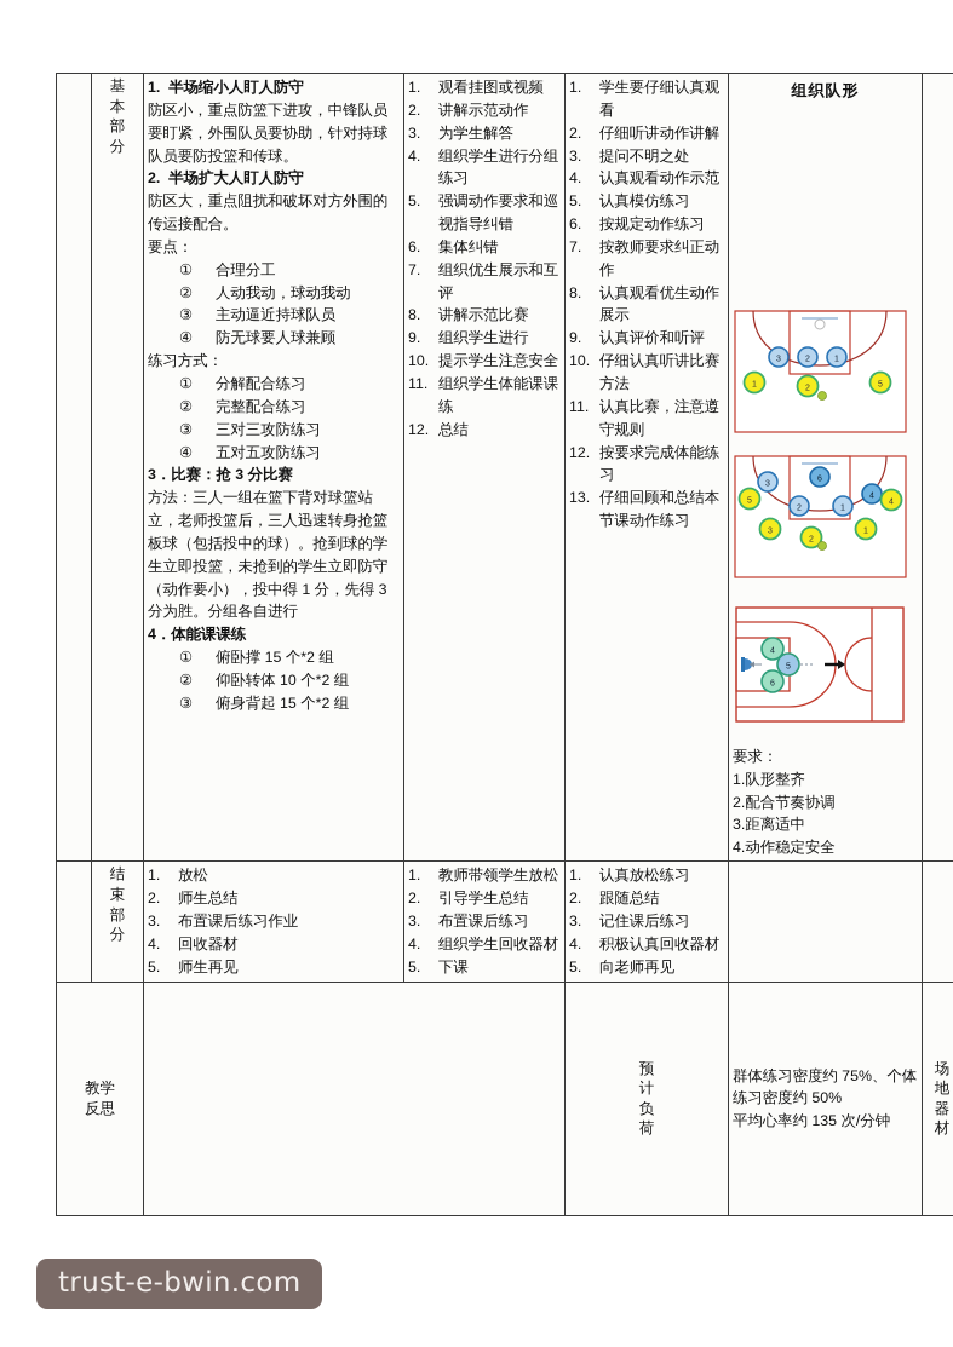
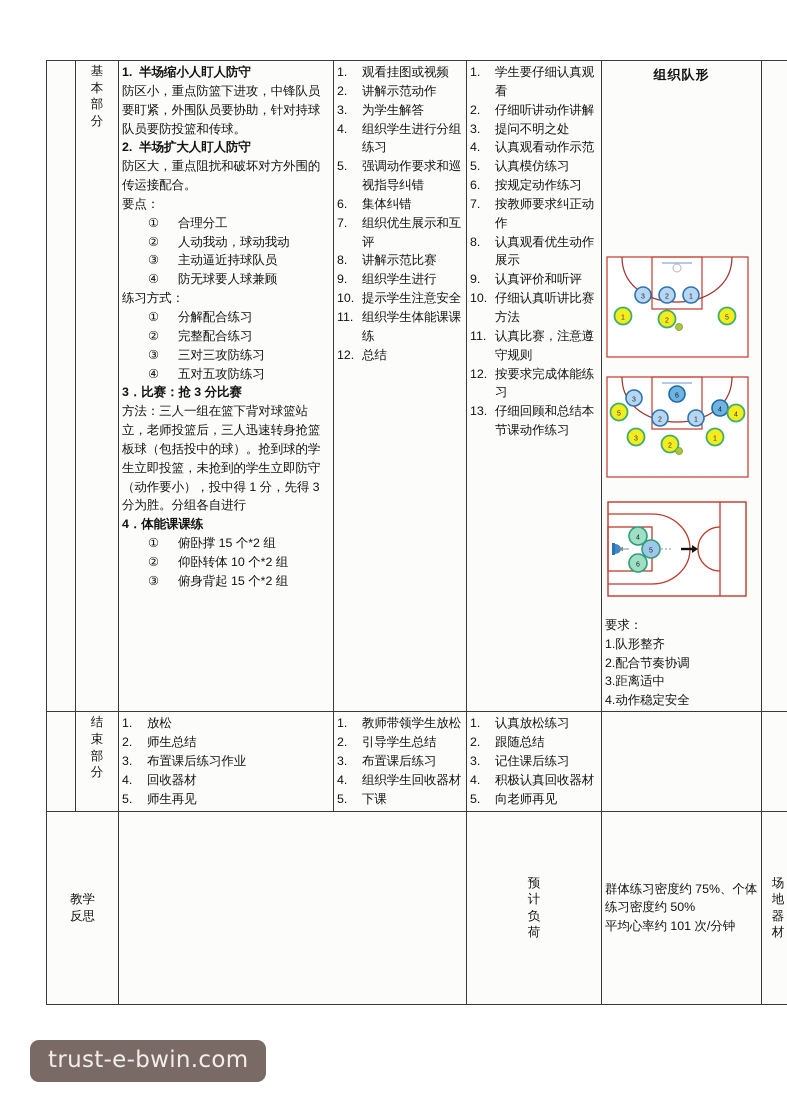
  	基 本 部 分	1. 半场缩小人盯人防守 防区小，重点防篮下进攻，中锋队员要盯紧，外围队员要协助，针对持球队员要防投篮和传球。 2. 半场扩大人盯人防守 防区大，重点阻扰和破坏对方外围的传运接配合。 要点： ① 合理分工 ② 人动我动，球动我动 ③ 主动逼近持球队员 ④ 防无球要人球兼顾 练习方式： ① 分解配合练习 ② 完整配合练习 ③ 三对三攻防练习 ④ 五对五攻防练习 3．比赛：抢 3 分比赛 方法：三人一组在篮下背对球篮站立，老师投篮后，三人迅速转身抢篮板球（包括投中的球）。抢到球的学生立即投篮，未抢到的学生立即防守（动作要小），投中得 1 分，先得 3 分为胜。分组各自进行 4．体能课课练 ① 俯卧撑 15 个*2 组 ② 仰卧转体 10 个*2 组 ③ 俯身背起 15 个*2 组	1. 观看挂图或视频 2. 讲解示范动作 3. 为学生解答 4. 组织学生进行分组练习 5. 强调动作要求和巡视指导纠错 6. 集体纠错 7. 组织优生展示和互评 8. 讲解示范比赛 9. 组织学生进行 10. 提示学生注意安全 11. 组织学生体能课课练 12. 总结	1. 学生要仔细认真观看 2. 仔细听讲动作讲解 3. 提问不明之处 4. 认真观看动作示范 5. 认真模仿练习 6. 按规定动作练习 7. 按教师要求纠正动作 8. 认真观看优生动作展示 9. 认真评价和听评 10. 仔细认真听讲比赛方法 11. 认真比赛，注意遵守规则 12. 按要求完成体能练习 13. 仔细回顾和总结本节课动作练习	组织队形 要求： 1.队形整齐 2.配合节奏协调 3.距离适中 4.动作稳定安全
  	结 束 部 分	1. 放松 2. 师生总结 3. 布置课后练习作业 4. 回收器材 5. 师生再见	1. 教师带领学生放松 2. 引导学生总结 3. 布置课后练习 4. 组织学生回收器材 5. 下课	1. 认真放松练习 2. 跟随总结 3. 记住课后练习 4. 积极认真回收器材 5. 向老师再见
- 教学 反思		预 计 负 荷	群体练习密度约 75%、个体练习密度约 50% 平均心率约 135 次/分钟	场 地 器 材
+ 教学 反思		预 计 负 荷	群体练习密度约 75%、个体练习密度约 50% 平均心率约 101 次/分钟	场 地 器 材
  trust-e-bwin.com
